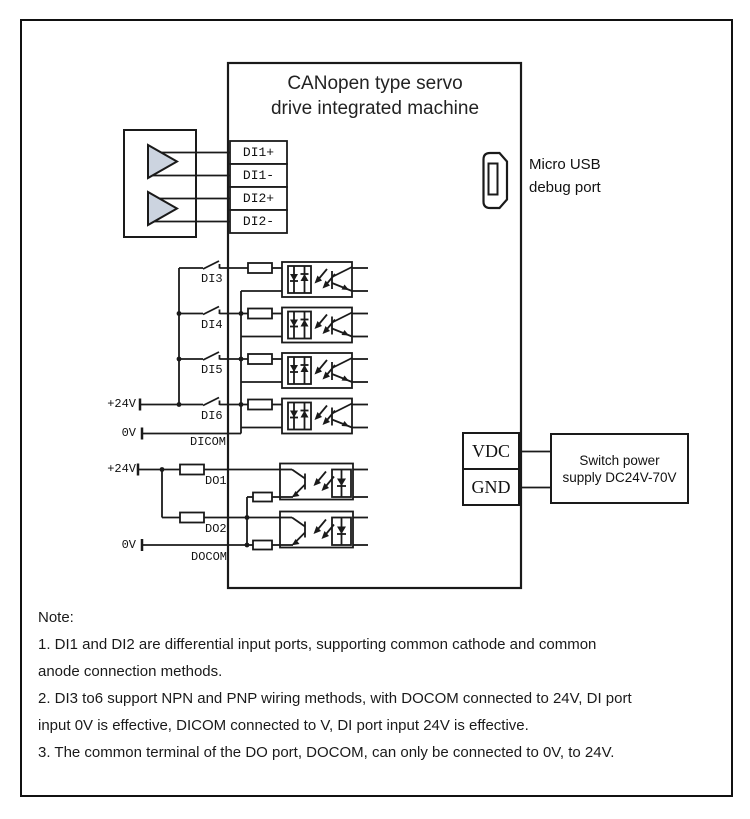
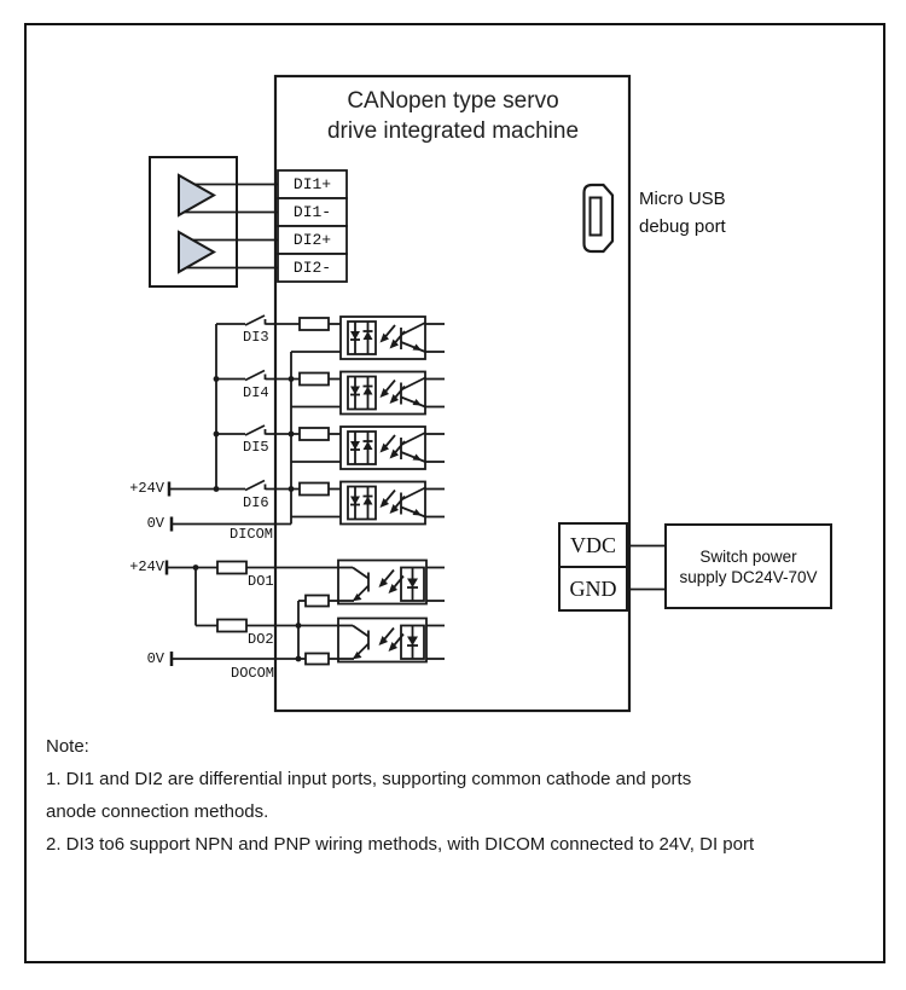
  CANopen type servo
  drive integrated machine
  DI1+
  DI1-
  DI2+
  DI2-
  Micro USB
  debug port
  DI3
  DI4
  DI5
  DI6
  DICOM
  +24V
  0V
  DO1
  DO2
  DOCOM
  +24V
  0V
  VDC
  GND
  Switch power
  supply DC24V-70V
  Note:
- 1. DI1 and DI2 are differential input ports, supporting common cathode and common
+ 1. DI1 and DI2 are differential input ports, supporting common cathode and ports
  anode connection methods.
- 2. DI3 to6 support NPN and PNP wiring methods, with DOCOM connected to 24V, DI port
+ 2. DI3 to6 support NPN and PNP wiring methods, with DICOM connected to 24V, DI port
- input 0V is effective, DICOM connected to V, DI port input 24V is effective.
- 3. The common terminal of the DO port, DOCOM, can only be connected to 0V, to 24V.
